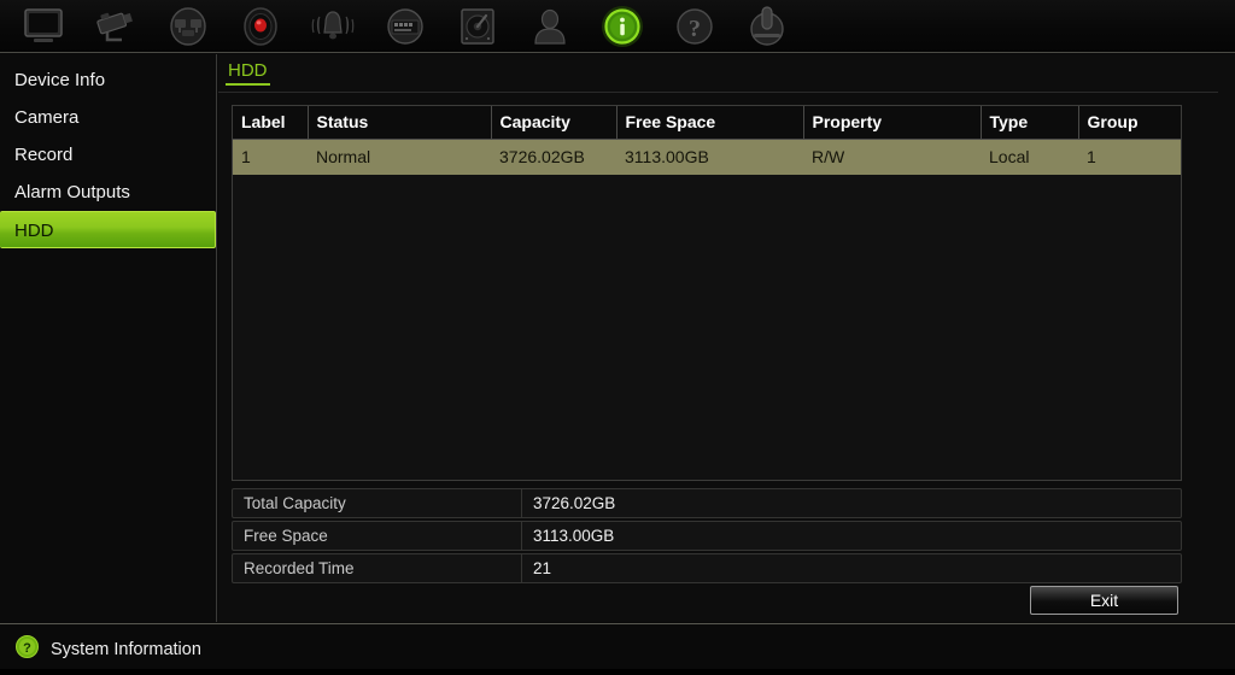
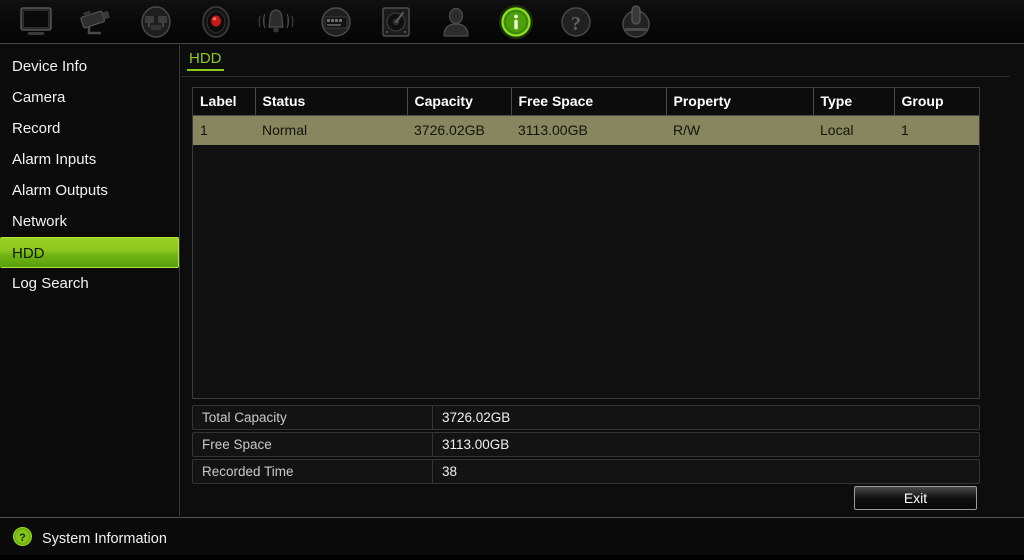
  ?
  Device Info
  Camera
  Record
+ Alarm Inputs
  Alarm Outputs
+ Network
  HDD
+ Log Search
  HDD
  Label	Status	Capacity	Free Space	Property	Type	Group
  1	Normal	3726.02GB	3113.00GB	R/W	Local	1
  Total Capacity
  3726.02GB
  Free Space
  3113.00GB
  Recorded Time
- 21
+ 38
  Exit
  ?
  System Information
